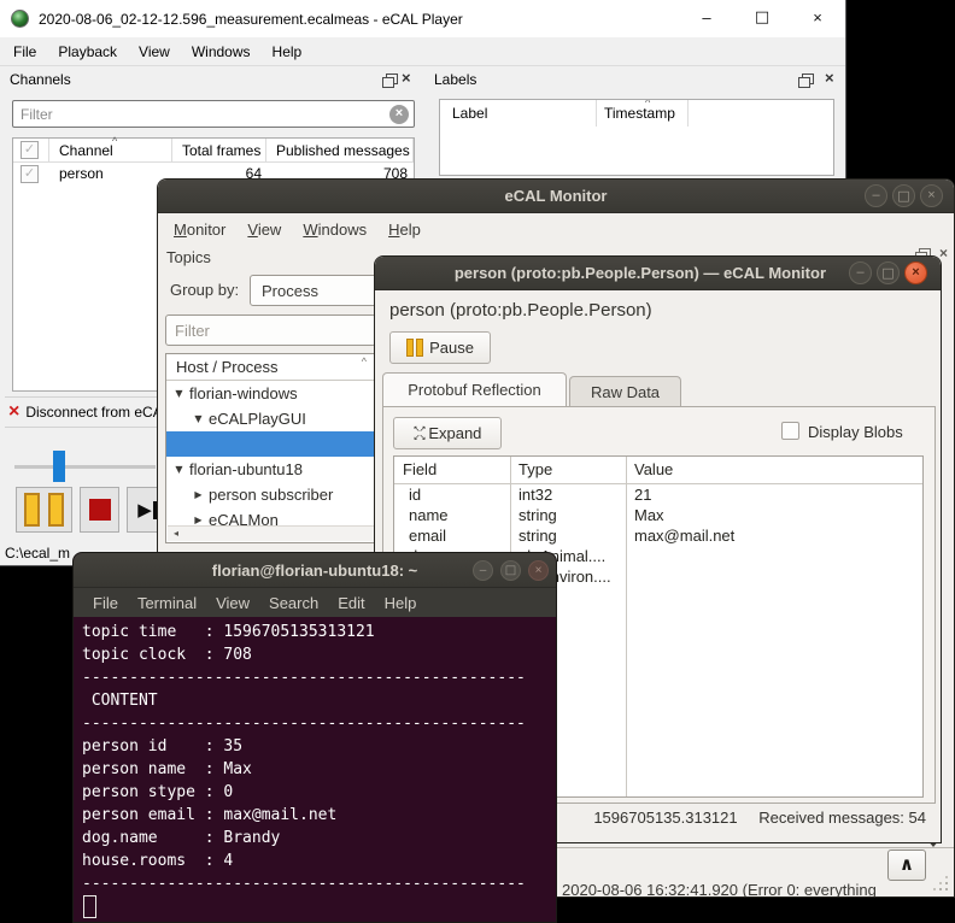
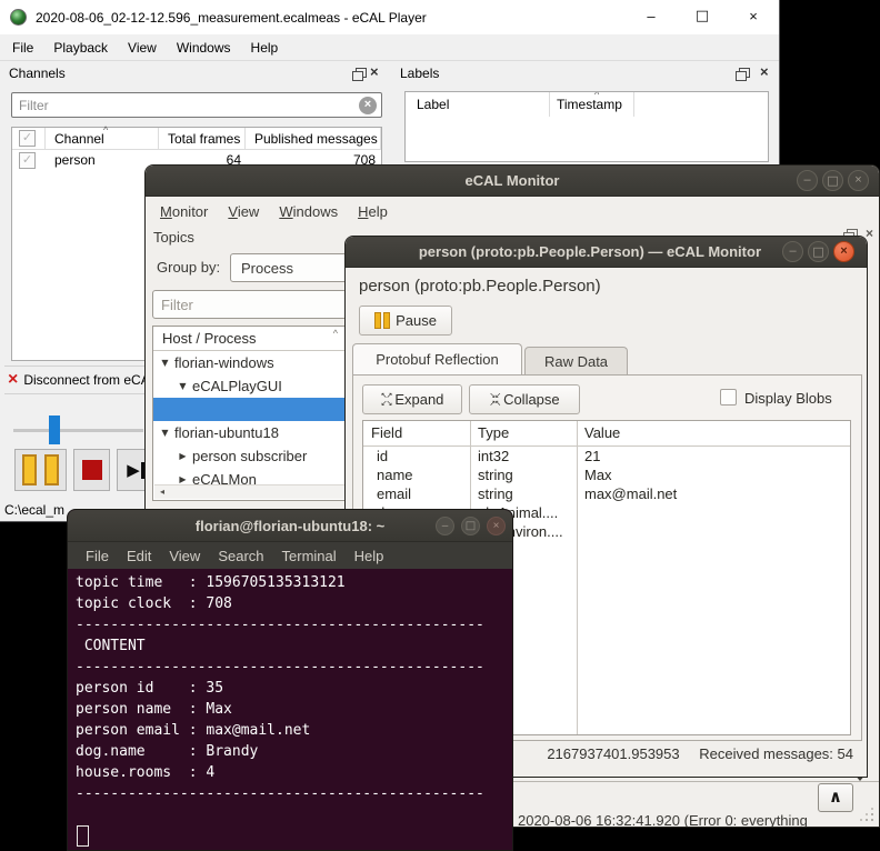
  2020-08-06_02-12-12.596_measurement.ecalmeas - eCAL Player
  –
  □
  ×
  File
  Playback
  View
  Windows
  Help
  Channels
  ×
  Filter
  ×
  ✓
  Channel
  ^
  Total frames
  Published messages
  ✓
  person
  64
  708
  Labels
  ×
  Label
  Timestamp
  ^
  ×
  Disconnect from eC
  ▶
  C:\ecal_m
  eCAL Monitor
  –
  □
  ×
  Monitor
  View
  Windows
  Help
  Topics
  ×
  Group by:
  Process
  Filter
  Host / Process
  ^
  ▼
  florian-windows
  ▼
  eCALPlayGUI
  ▼
  florian-ubuntu18
  ▶
  person subscriber
  ▶
  eCALMon
  ◂
  ∧
  2020-08-06 16:32:41.920 (Error 0: everything
  person (proto:pb.People.Person) — eCAL Monitor
  –
  □
  ×
  person (proto:pb.People.Person)
  Pause
  Protobuf Reflection
  Raw Data
  ↖↗
  ↙↘
  Expand
+ ↘↙
+ ↗↖
+ Collapse
  Display Blobs
  Field
  Type
  Value
  id
  int32
  21
  name
  string
  Max
  email
  string
  max@mail.net
- 1596705135.313121 Received messages: 54
+ 2167937401.953953 Received messages: 54
  florian@florian-ubuntu18: ~
  –
  □
  ×
  File
- Terminal
+ Edit
  View
  Search
- Edit
+ Terminal
  Help
  topic time : 1596705135313121
  topic clock : 708
  -----------------------------------------------
  CONTENT
  -----------------------------------------------
  person id : 35
  person name : Max
- person stype : 0
  person email : max@mail.net
  dog.name : Brandy
  house.rooms : 4
  -----------------------------------------------
